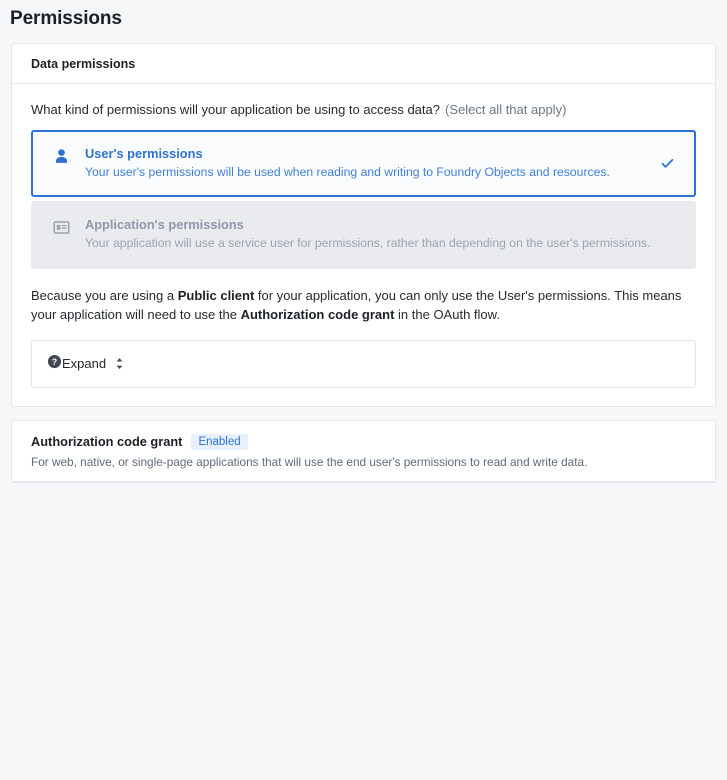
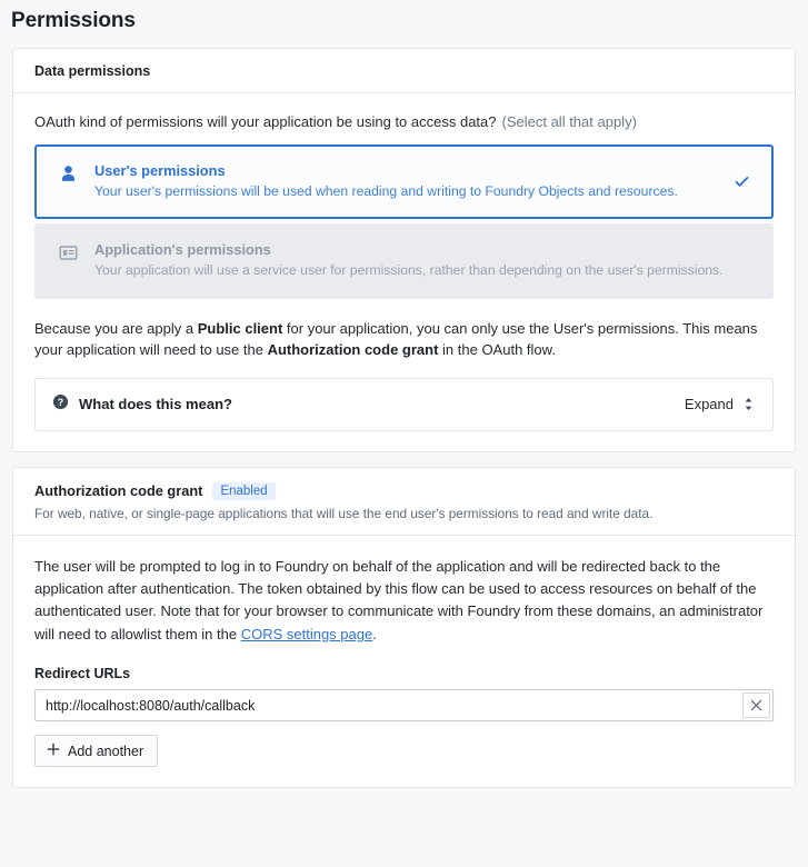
  Permissions
  Data permissions
- What kind of permissions will your application be using to access data? (Select all that apply)
+ OAuth kind of permissions will your application be using to access data? (Select all that apply)
  User's permissions
  Your user's permissions will be used when reading and writing to Foundry Objects and resources.
  Application's permissions
  Your application will use a service user for permissions, rather than depending on the user's permissions.
- Because you are using a Public client for your application, you can only use the User's permissions. This means your application will need to use the Authorization code grant in the OAuth flow.
+ Because you are apply a Public client for your application, you can only use the User's permissions. This means your application will need to use the Authorization code grant in the OAuth flow.
  ?
+ What does this mean?
  Expand
  Authorization code grant
  Enabled
  For web, native, or single-page applications that will use the end user's permissions to read and write data.
+ The user will be prompted to log in to Foundry on behalf of the application and will be redirected back to the application after authentication. The token obtained by this flow can be used to access resources on behalf of the authenticated user. Note that for your browser to communicate with Foundry from these domains, an administrator will need to allowlist them in the CORS settings page.
+ Redirect URLs
+ http://localhost:8080/auth/callback
+ Add another
